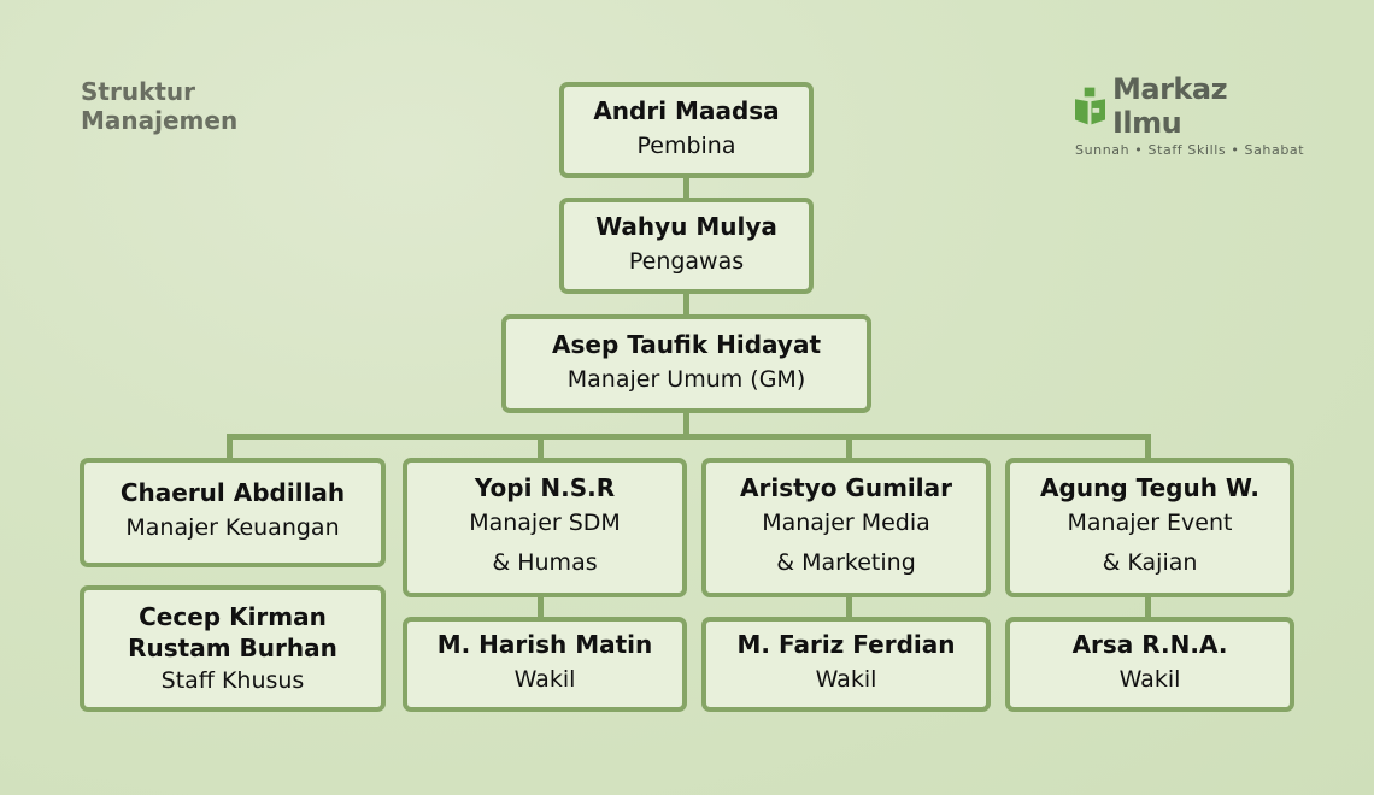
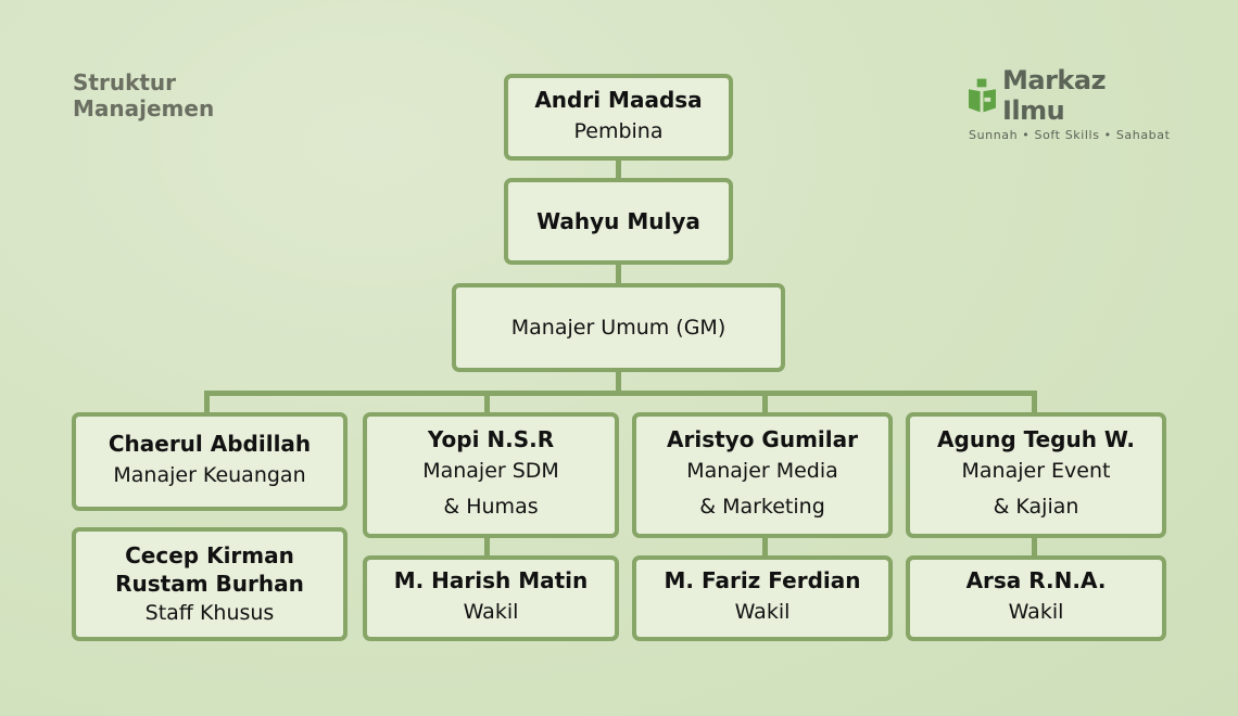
  Struktur
  Manajemen
  Markaz Ilmu
- Sunnah • Staff Skills • Sahabat
+ Sunnah • Soft Skills • Sahabat
  Andri Maadsa
  Pembina
  Wahyu Mulya
- Pengawas
- Asep Taufik Hidayat
  Manajer Umum (GM)
  Chaerul Abdillah
  Manajer Keuangan
  Cecep Kirman
  Rustam Burhan
  Staff Khusus
  Yopi N.S.R
  Manajer SDM
  & Humas
  M. Harish Matin
  Wakil
  Aristyo Gumilar
  Manajer Media
  & Marketing
  M. Fariz Ferdian
  Wakil
  Agung Teguh W.
  Manajer Event
  & Kajian
  Arsa R.N.A.
  Wakil
